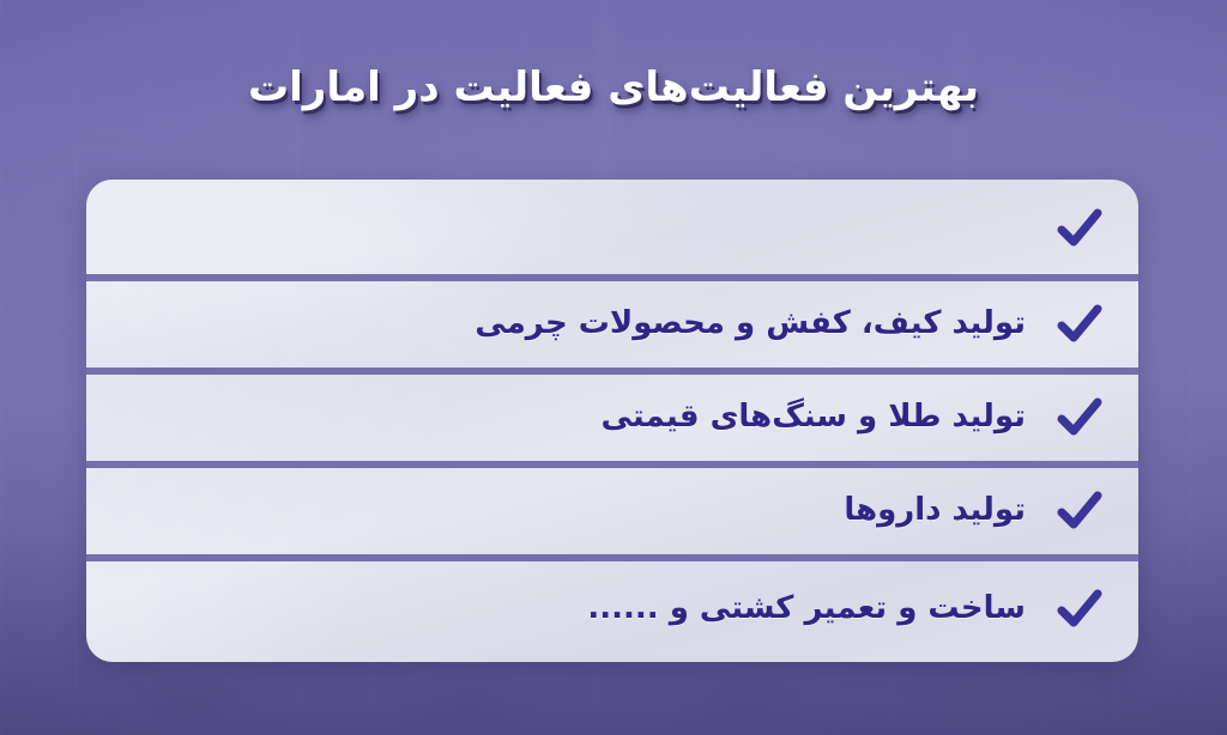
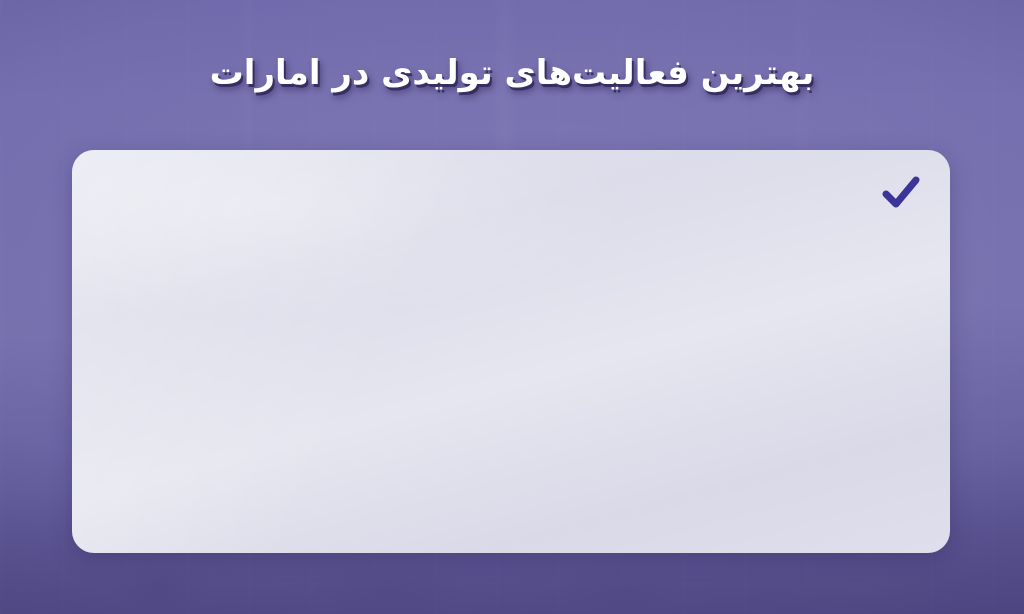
- بهترین فعالیت‌های فعالیت در امارات
+ بهترین فعالیت‌های تولیدی در امارات
- تولید کیف، کفش و محصولات چرمی
- تولید طلا و سنگ‌های قیمتی
- تولید داروها
- ساخت و تعمیر کشتی و ......
